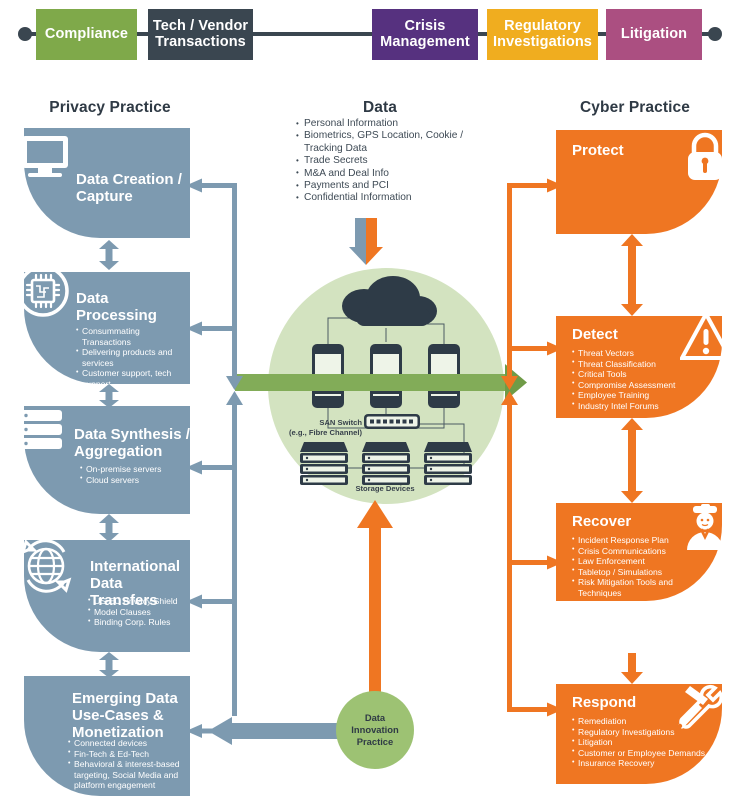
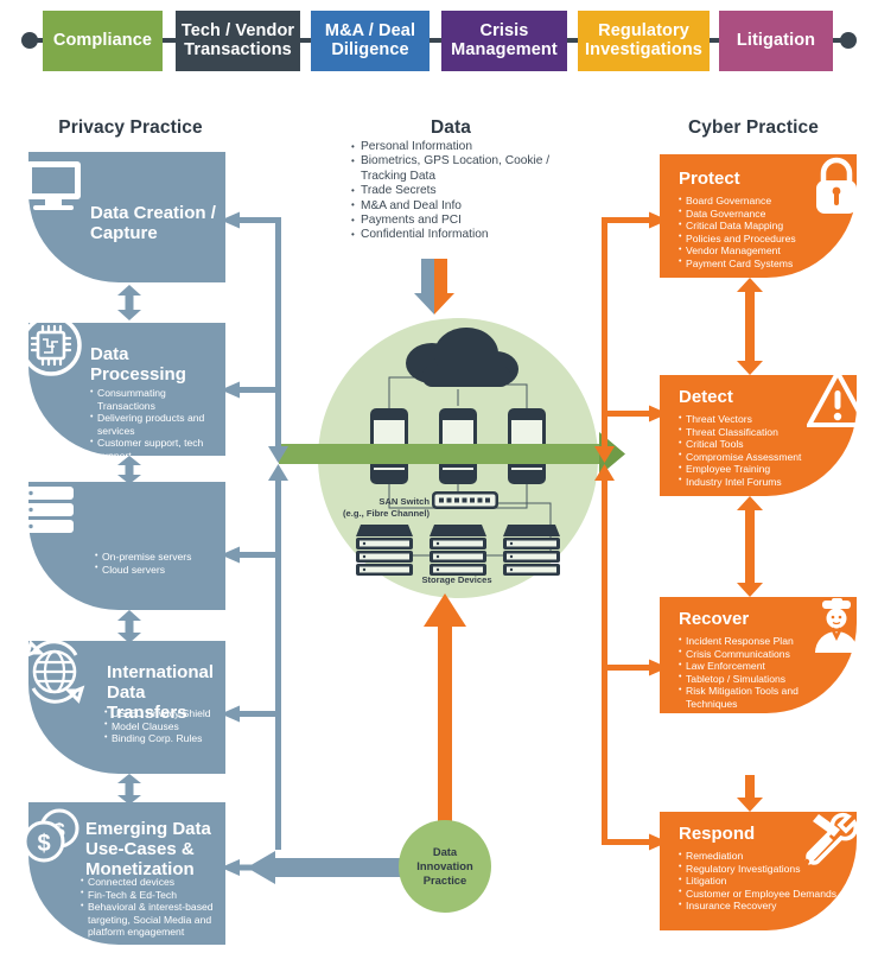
  Compliance
  Tech / Vendor Transactions
+ M&A / Deal Diligence
  Crisis Management
  Regulatory Investigations
  Litigation
  Privacy Practice
  Data
  Cyber Practice
  Personal Information
  Biometrics, GPS Location, Cookie / Tracking Data
  Trade Secrets
  M&A and Deal Info
  Payments and PCI
  Confidential Information
  SAN Switch
  (e.g., Fibre Channel)
  Storage Devices
  Data Creation / Capture
  Data Processing
  Consummating Transactions
  Delivering products and services
  Customer support, tech support
- Data Synthesis / Aggregation
  On-premise servers
  Cloud servers
  International Data Transfers
  US-EU Privacy Shield
  Model Clauses
  Binding Corp. Rules
  Emerging Data Use-Cases & Monetization
  Connected devices
  Fin-Tech & Ed-Tech
  Behavioral & interest-based targeting, Social Media and platform engagement
+ $
  Data
  Innovation
  Practice
  Protect
+ Board Governance
+ Data Governance
+ Critical Data Mapping
+ Policies and Procedures
+ Vendor Management
+ Payment Card Systems
  Detect
  Threat Vectors
  Threat Classification
  Critical Tools
  Compromise Assessment
  Employee Training
  Industry Intel Forums
  Recover
  Incident Response Plan
  Crisis Communications
  Law Enforcement
  Tabletop / Simulations
  Risk Mitigation Tools and Techniques
  Respond
  Remediation
  Regulatory Investigations
  Litigation
  Customer or Employee Demands
  Insurance Recovery
